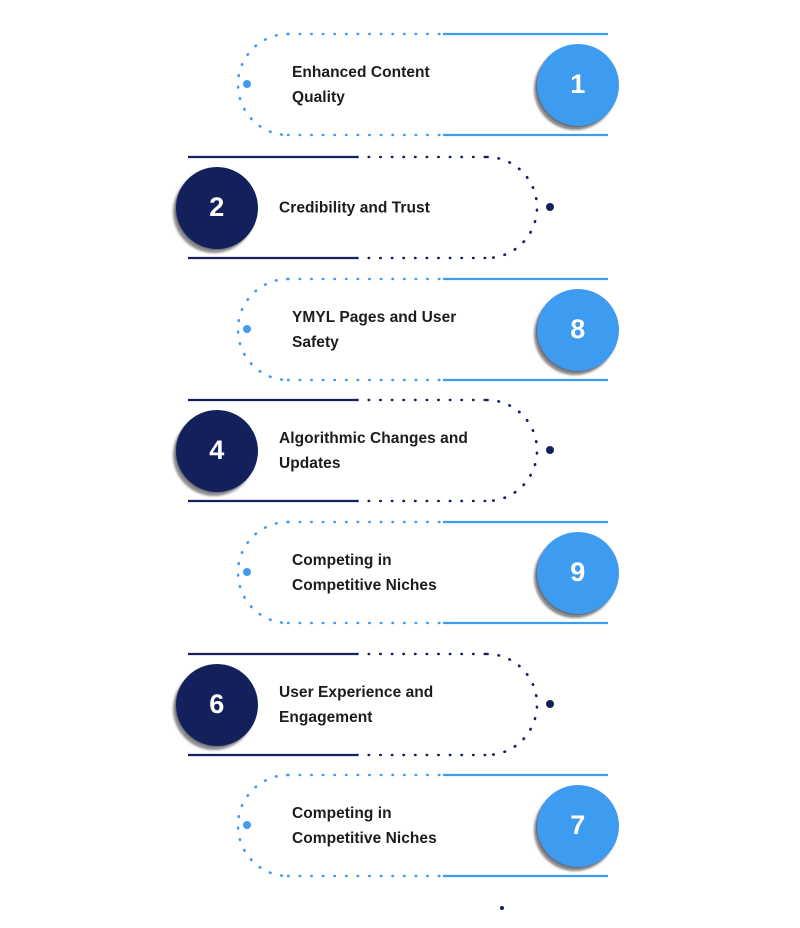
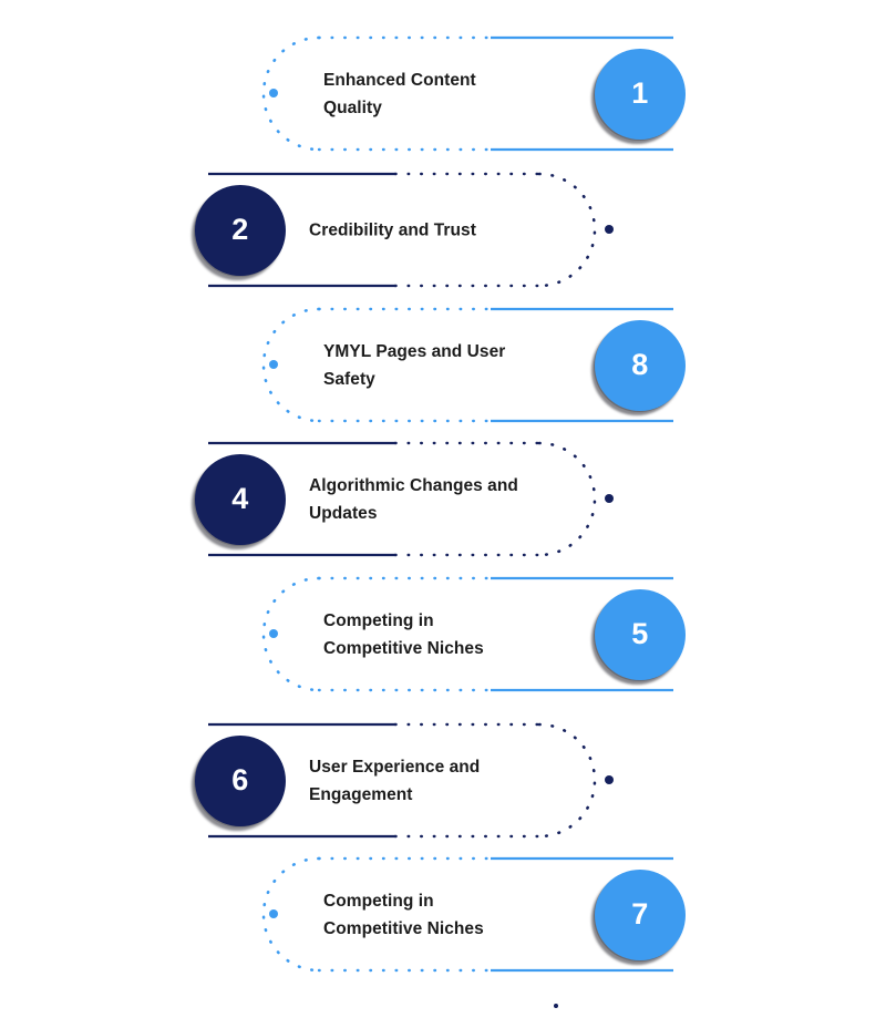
  Enhanced Content
  Quality
  1
  Credibility and Trust
  2
  YMYL Pages and User
  Safety
  8
  Algorithmic Changes and
  Updates
  4
  Competing in
  Competitive Niches
- 9
+ 5
  User Experience and
  Engagement
  6
  Competing in
  Competitive Niches
  7
